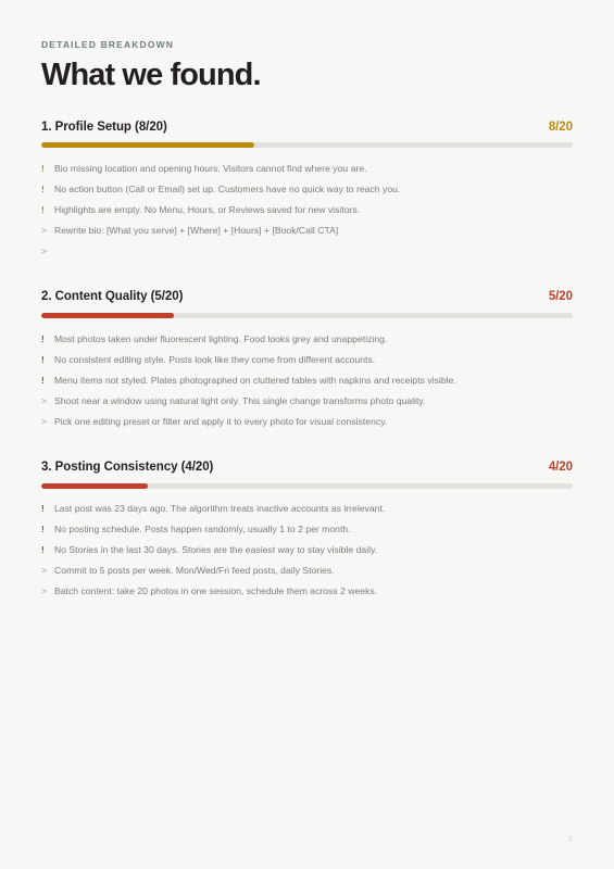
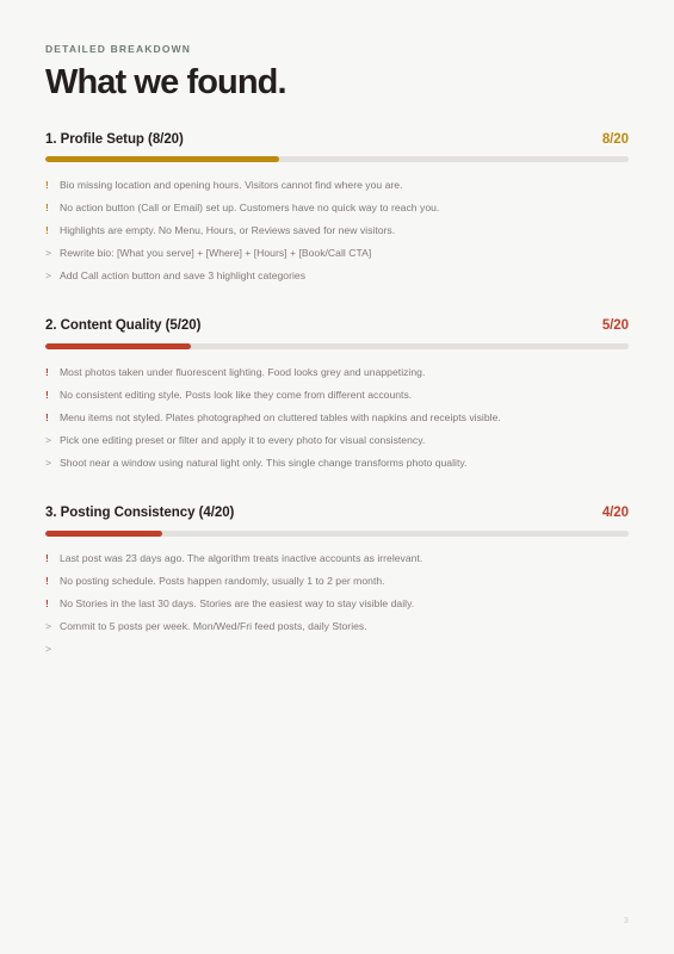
  DETAILED BREAKDOWN
  What we found.
  1. Profile Setup (8/20)
  8/20
  !
  Bio missing location and opening hours. Visitors cannot find where you are.
  !
  No action button (Call or Email) set up. Customers have no quick way to reach you.
  !
  Highlights are empty. No Menu, Hours, or Reviews saved for new visitors.
  >
  Rewrite bio: [What you serve] + [Where] + [Hours] + [Book/Call CTA]
  >
+ Add Call action button and save 3 highlight categories
  2. Content Quality (5/20)
  5/20
  !
  Most photos taken under fluorescent lighting. Food looks grey and unappetizing.
  !
  No consistent editing style. Posts look like they come from different accounts.
  !
  Menu items not styled. Plates photographed on cluttered tables with napkins and receipts visible.
  >
- Shoot near a window using natural light only. This single change transforms photo quality.
+ Pick one editing preset or filter and apply it to every photo for visual consistency.
  >
- Pick one editing preset or filter and apply it to every photo for visual consistency.
+ Shoot near a window using natural light only. This single change transforms photo quality.
  3. Posting Consistency (4/20)
  4/20
  !
  Last post was 23 days ago. The algorithm treats inactive accounts as irrelevant.
  !
  No posting schedule. Posts happen randomly, usually 1 to 2 per month.
  !
  No Stories in the last 30 days. Stories are the easiest way to stay visible daily.
  >
  Commit to 5 posts per week. Mon/Wed/Fri feed posts, daily Stories.
  >
- Batch content: take 20 photos in one session, schedule them across 2 weeks.
  3
